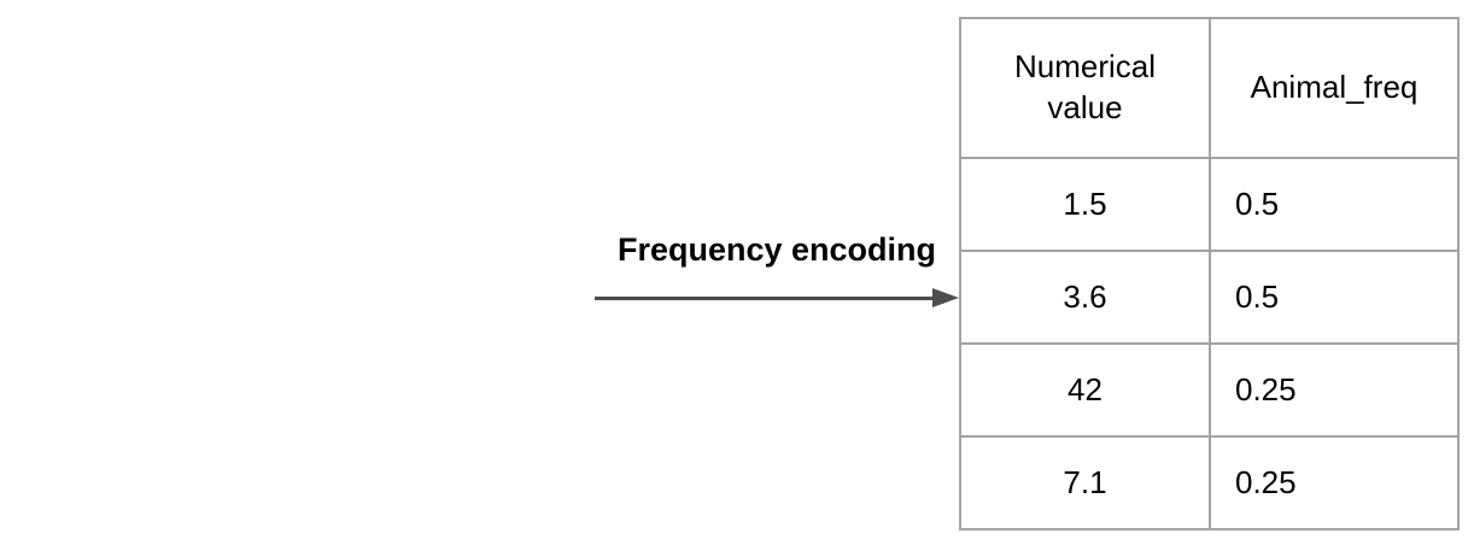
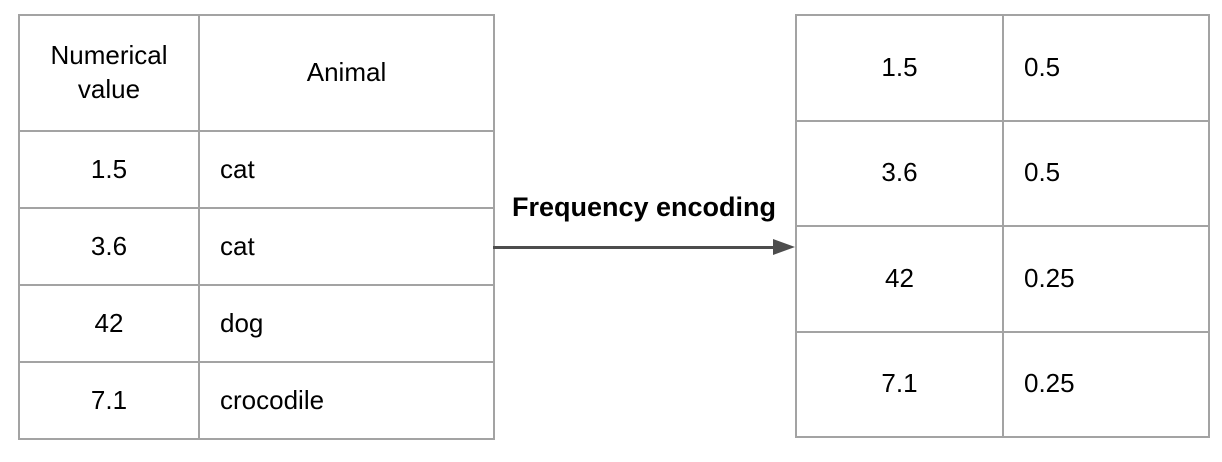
+ Numerical value	Animal
+ 1.5	cat
+ 3.6	cat
+ 42	dog
+ 7.1	crocodile
  Frequency encoding
- Numerical value	Animal_freq
  1.5	0.5
  3.6	0.5
  42	0.25
  7.1	0.25
